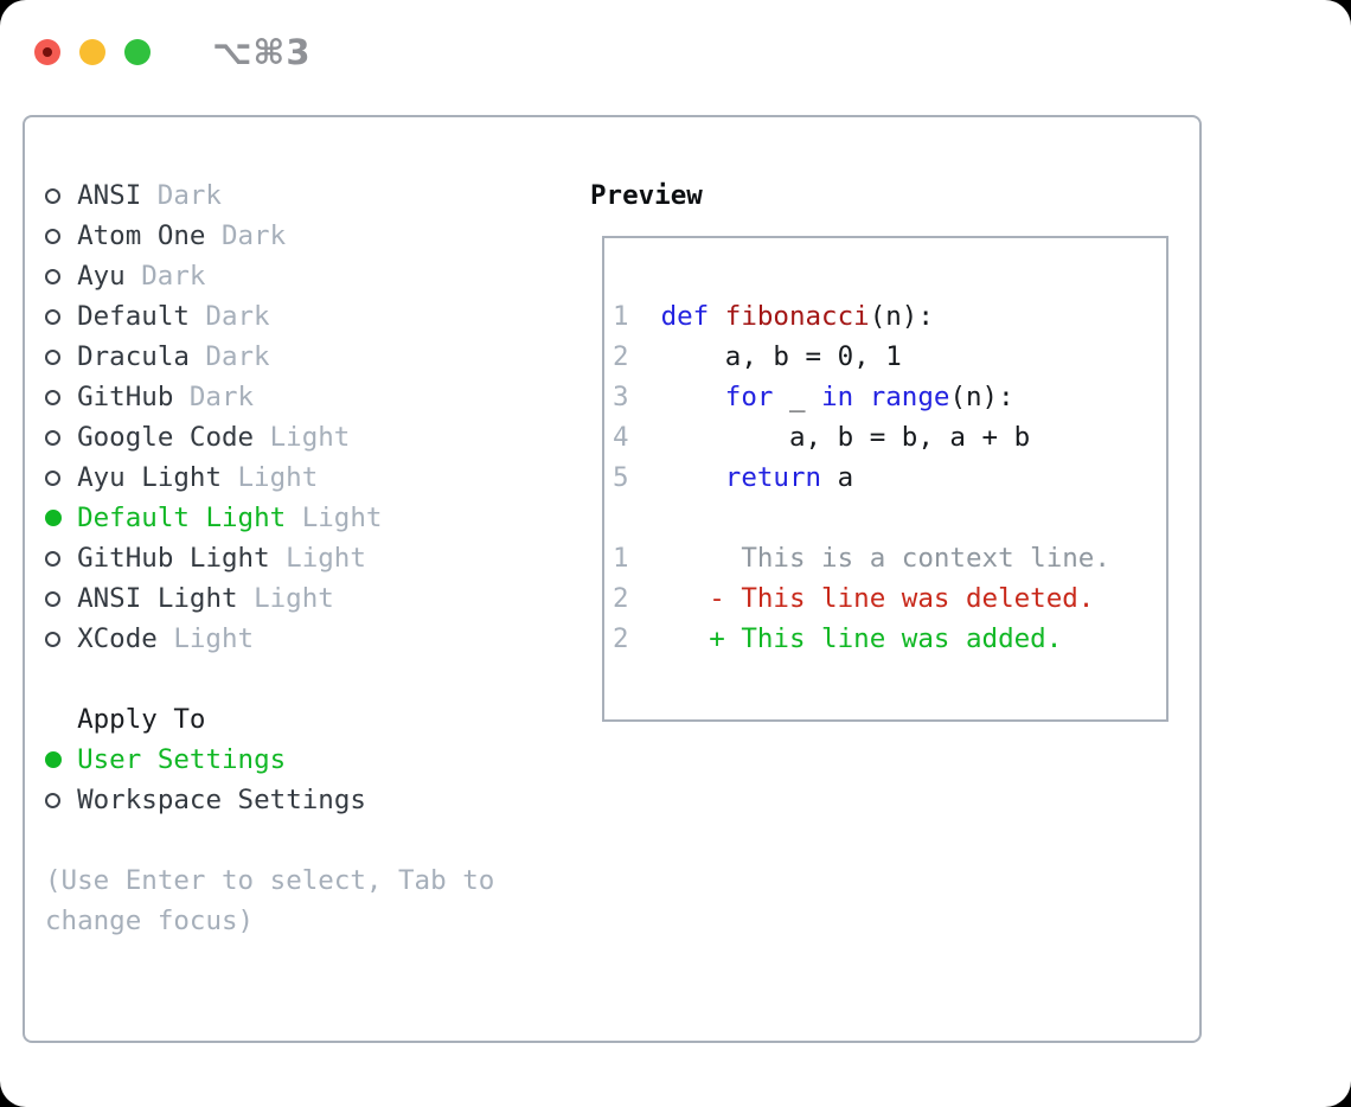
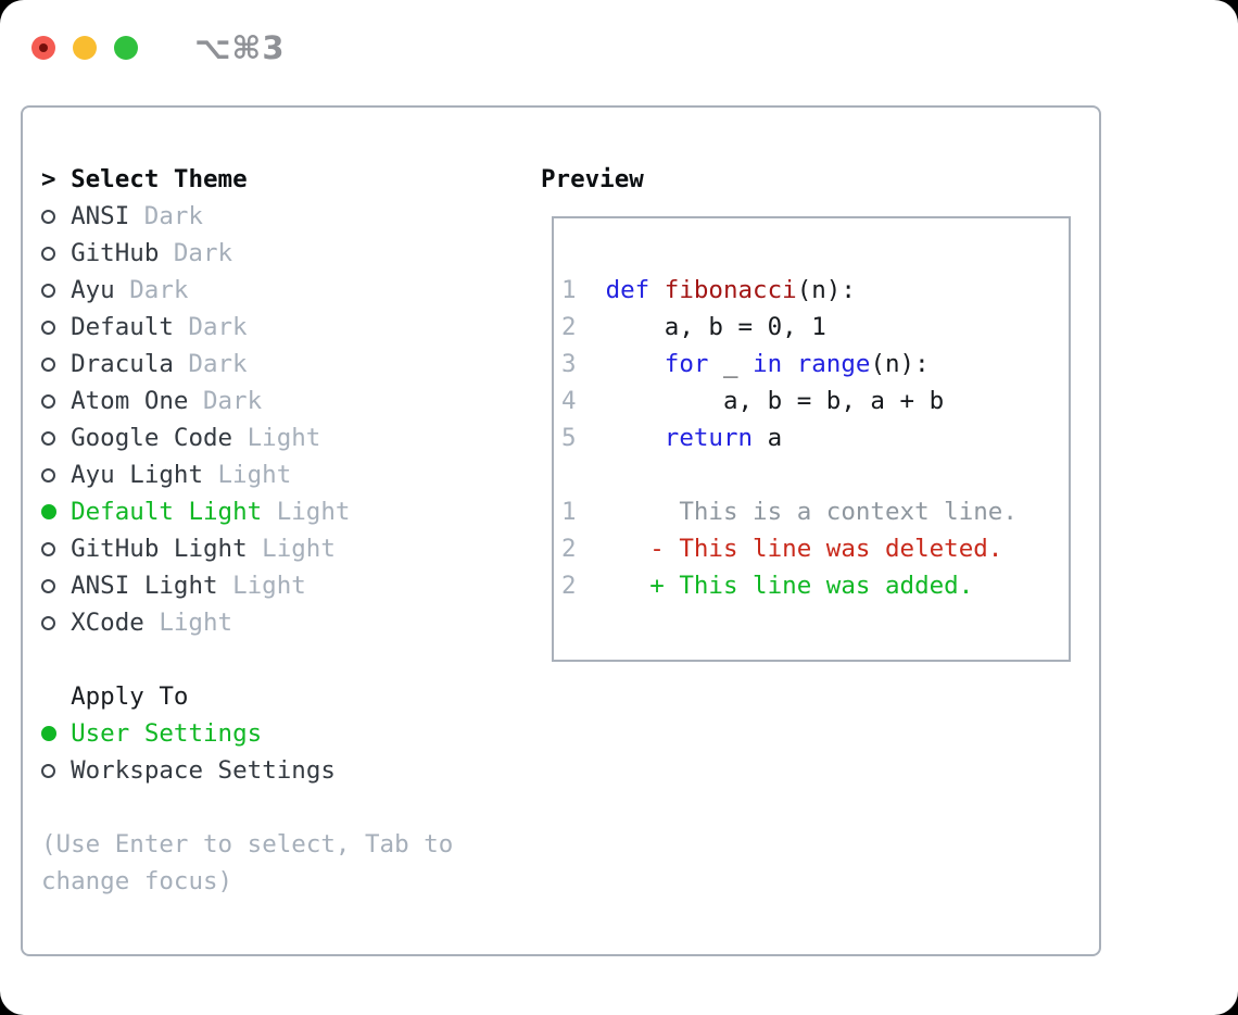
  ⌥⌘3
+ >
+ Select Theme
  ANSI
  Dark
- Atom One
+ GitHub
  Dark
  Ayu
  Dark
  Default
  Dark
  Dracula
  Dark
- GitHub
+ Atom One
  Dark
  Google Code
  Light
  Ayu Light
  Light
  Default Light
  Light
  GitHub Light
  Light
  ANSI Light
  Light
  XCode
  Light
  Apply To
  User Settings
  Workspace Settings
  (Use Enter to select, Tab to
  change focus)
  Preview
  1
  def
  fibonacci
  (n):
  2
  a, b = 0, 1
  3
  for
  _
  in
  range
  (n):
  4
  a, b = b, a + b
  5
  return
  a
  1
  This is a context line.
  2
  - This line was deleted.
  2
  + This line was added.
